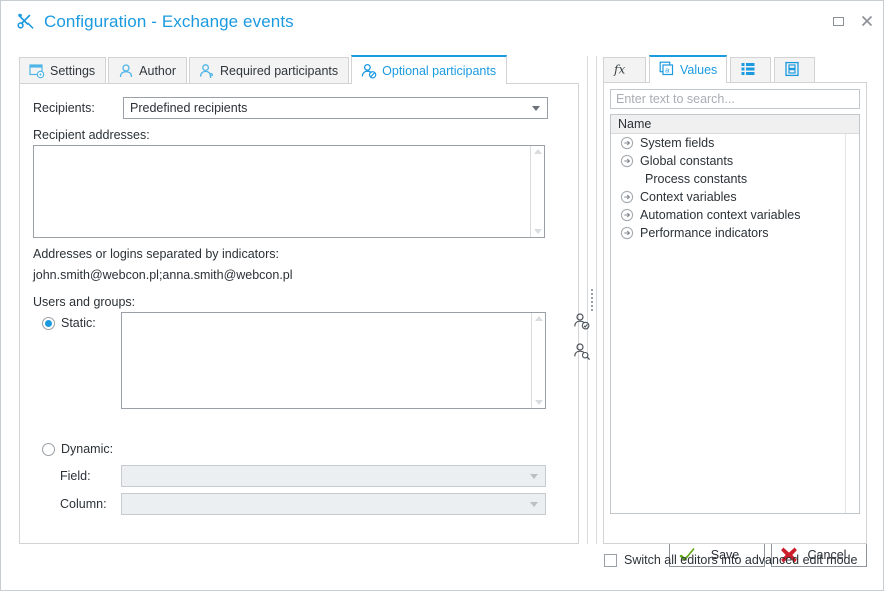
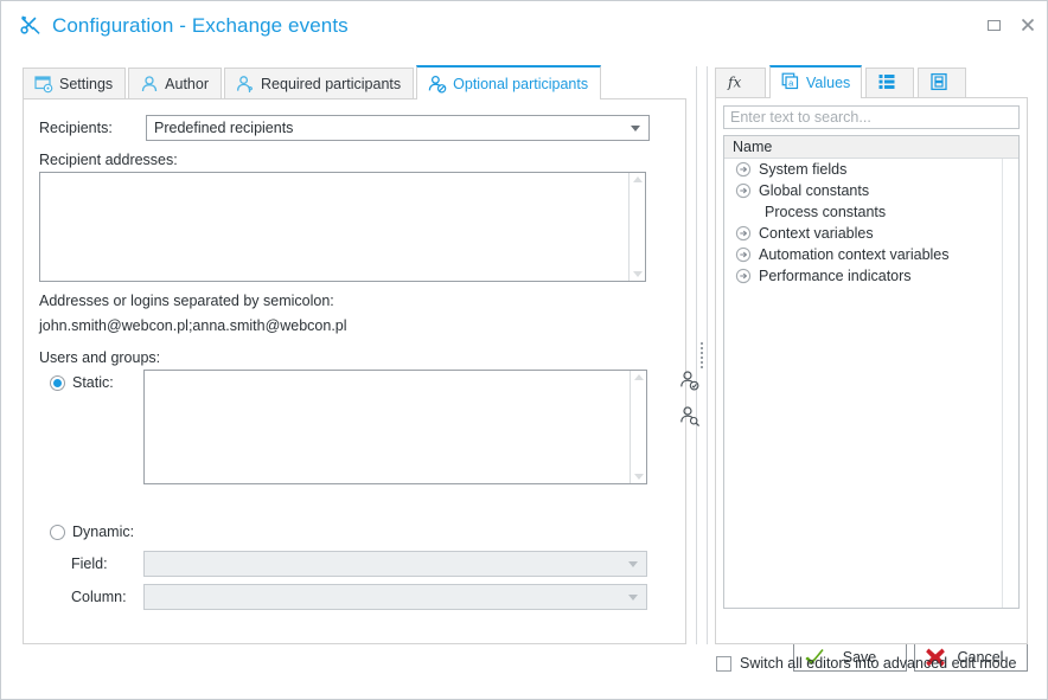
  Configuration - Exchange events
  Settings
  Author
  Required participants
  Optional participants
  Recipients:
  Predefined recipients
  Recipient addresses:
- Addresses or logins separated by indicators:
+ Addresses or logins separated by semicolon:
  john.smith@webcon.pl;anna.smith@webcon.pl
  Users and groups:
  Static:
  Dynamic:
  Field:
  Column:
  fx
  a
  Values
  Enter text to search...
  Name
  System fields
  Global constants
  Process constants
  Context variables
  Automation context variables
  Performance indicators
  Switch all editors into advanced edit mode
  Save
  Cancel
